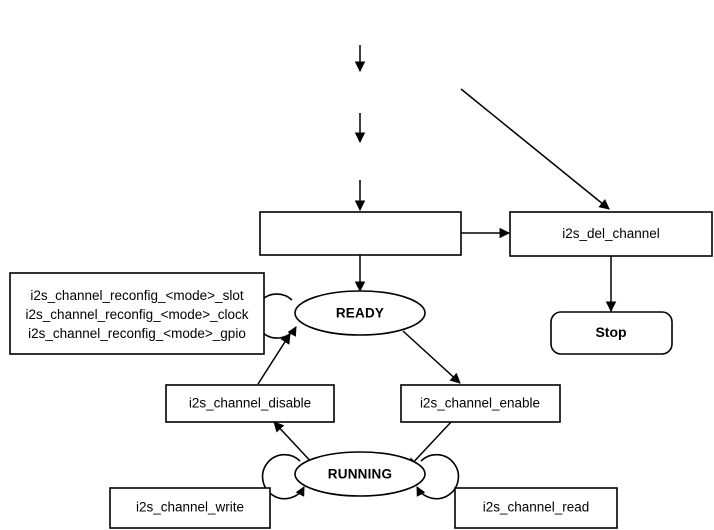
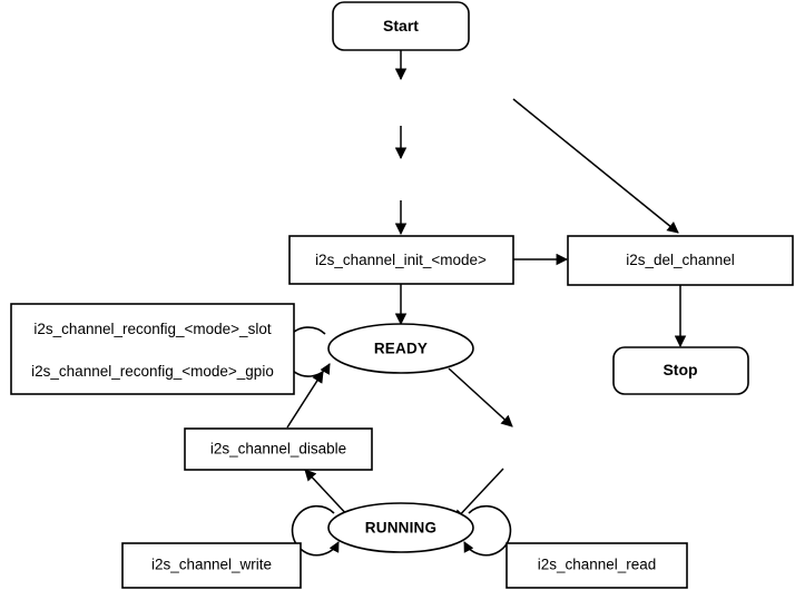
+ Start
+ i2s_channel_init_<mode>
  i2s_del_channel
  Stop
  i2s_channel_reconfig_<mode>_slot
- i2s_channel_reconfig_<mode>_clock
  i2s_channel_reconfig_<mode>_gpio
  READY
  i2s_channel_disable
- i2s_channel_enable
  RUNNING
  i2s_channel_write
  i2s_channel_read
